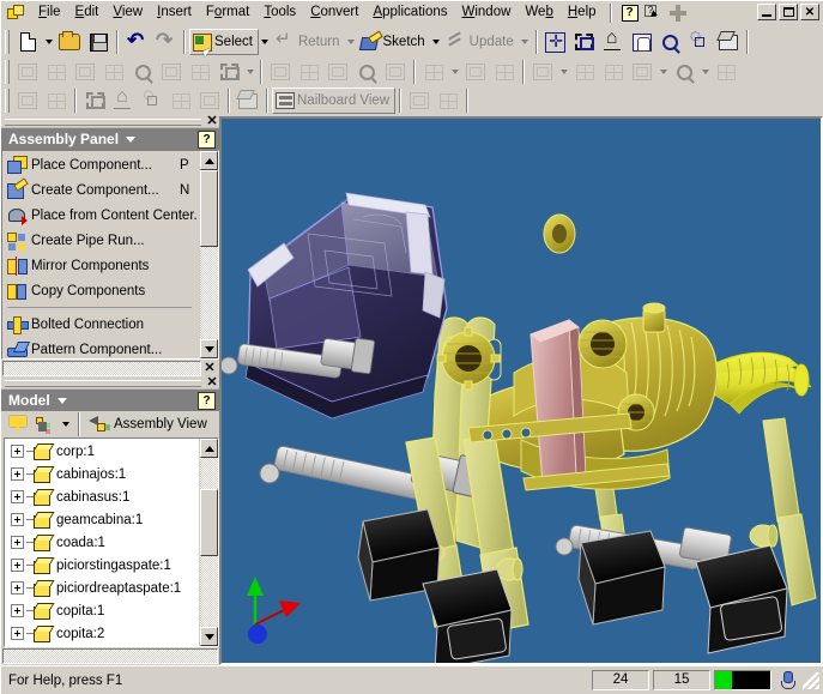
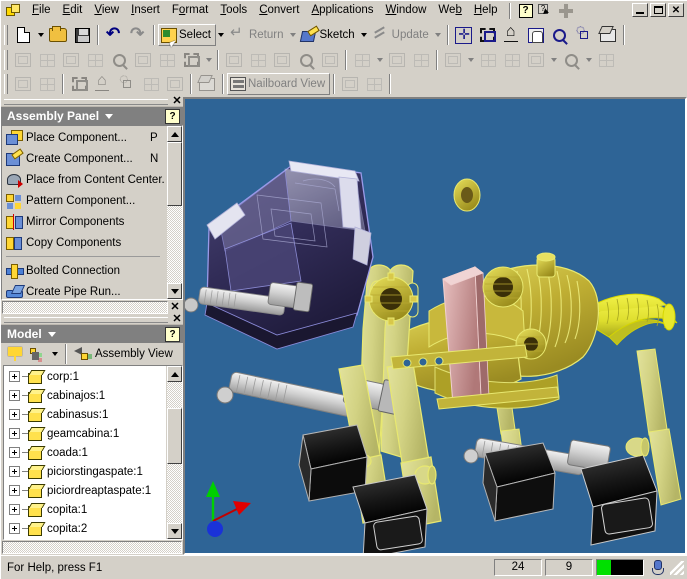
  File
  Edit
  View
  Insert
  Format
  Tools
  Convert
  Applications
  Window
  Web
  Help
  ?
  ?
  ✕
  Select
  Return
  Sketch
  Update
  Nailboard View
  ✕
  Assembly Panel
  ?
  Place Component...
  P
  Create Component...
  N
  Place from Content Center.
- Create Pipe Run...
+ Pattern Component...
  Mirror Components
  Copy Components
  Bolted Connection
- Pattern Component...
+ Create Pipe Run...
  ✕
  ✕
  Model
  ?
  Assembly View
  corp:1
  cabinajos:1
  cabinasus:1
  geamcabina:1
  coada:1
  piciorstingaspate:1
  piciordreaptaspate:1
  copita:1
  copita:2
  For Help, press F1
  24
- 15
+ 9
